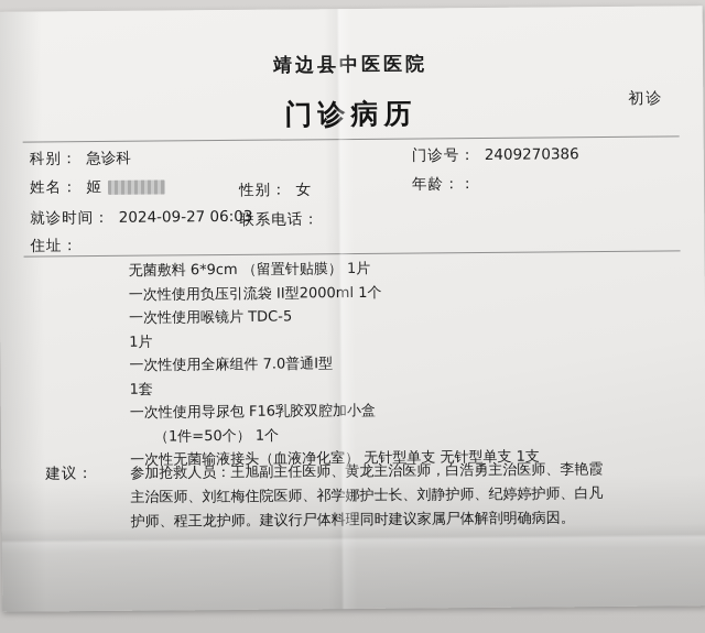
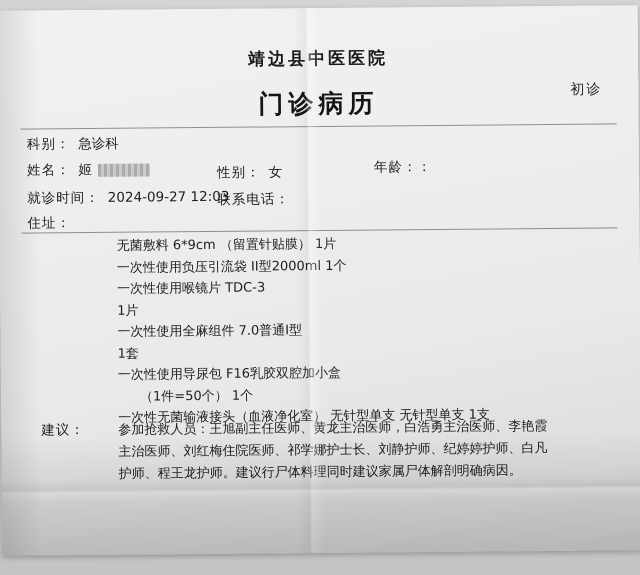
  靖边医医院
  门病历
  初诊
  别： 急诊科
- 门诊号： 2409270386
  名： 姬
  性别： 女
  年龄：：
- 诊时间： 2024-09-27 06:03
+ 诊时间： 2024-09-27 12:03
  联系电话：
  无菌敷料 6*9cm （留置针贴膜片
  一次性使用负压引流袋 II型200 1个
- 一次性使用喉镜片 TDC-5
+ 一次性使用喉镜片 TDC-3
  1片
  一次性使用全麻组件 7.0普通I
  1套
  一次性使用导尿包 F16乳胶双腔盒
  （1件=50个） 1个
  一次性无菌输液接头（血液净化 无针型单支 无针型单支 1支
  建议：
  参加抢救人员：王旭副主任医师龙主治医师，白浩勇主治医师、李艳霞
